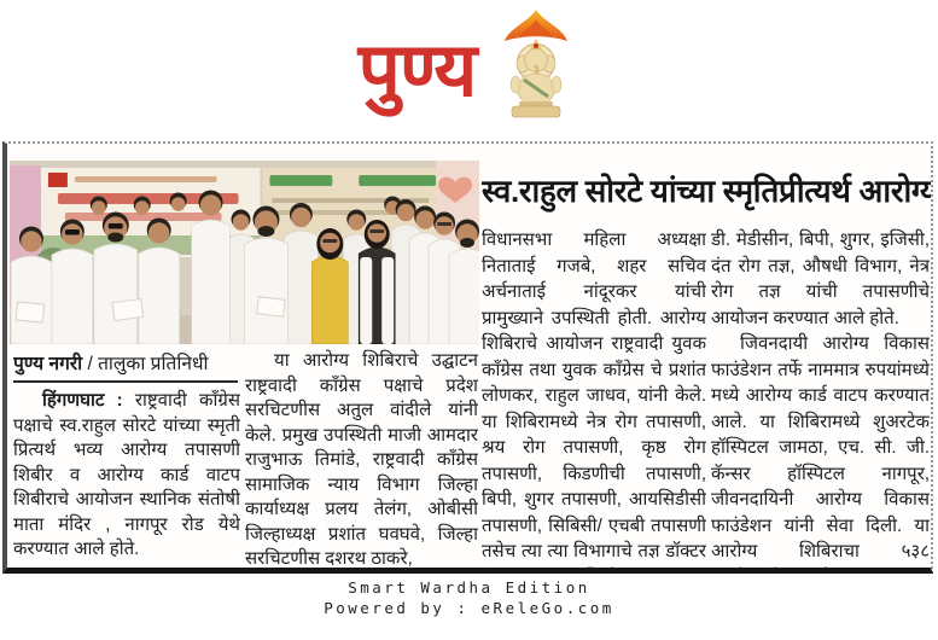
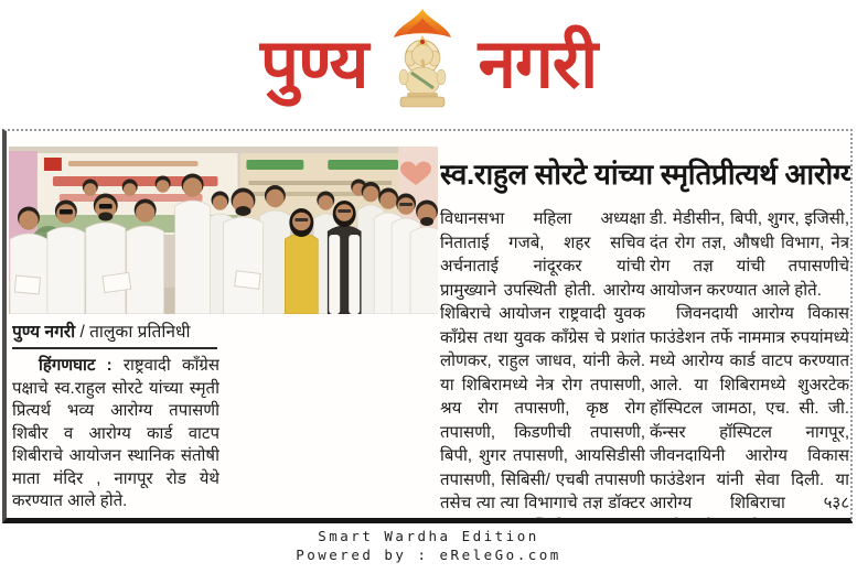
  पुण्य
+ नगरी
  स्व.राहुल सोरटे यांच्या स्मृतिप्रीत्यर्थ आरोग्य
  पुण्य नगरी / तालुका प्रतिनिधी
  हिंगणघाट : राष्ट्रवादी काँग्रेस पक्षाचे स्व.राहुल सोरटे यांच्या स्मृती प्रित्यर्थ भव्य आरोग्य तपासणी शिबीर व आरोग्य कार्ड वाटप शिबीराचे आयोजन स्थानिक संतोषी माता मंदिर , नागपूर रोड येथे करण्यात आले होते.
- या आरोग्य शिबिराचे उद्घाटन राष्ट्रवादी काँग्रेस पक्षाचे प्रदेश सरचिटणीस अतुल वांदीले यांनी केले. प्रमुख उपस्थिती माजी आमदार राजुभाऊ तिमांडे, राष्ट्रवादी काँग्रेस सामाजिक न्याय विभाग जिल्हा कार्याध्यक्ष प्रलय तेलंग, ओबीसी जिल्हाध्यक्ष प्रशांत घवघवे, जिल्हा सरचिटणीस दशरथ ठाकरे,
  विधानसभा महिला अध्यक्षा निताताई गजबे, शहर सचिव अर्चनाताई नांदूरकर यांची प्रामुख्याने उपस्थिती होती. आरोग्य शिबिराचे आयोजन राष्ट्रवादी युवक काँग्रेस तथा युवक काँग्रेस चे प्रशांत लोणकर, राहुल जाधव, यांनी केले. या शिबिरामध्ये नेत्र रोग तपासणी, श्रय रोग तपासणी, कृष्ठ रोग तपासणी, किडणीची तपासणी, बिपी, शुगर तपासणी, आयसिडीसी तपासणी, सिबिसी/ एचबी तपासणी तसेच त्या त्या विभागाचे तज्ञ डॉक्टर
  डी. मेडीसीन, बिपी, शुगर, इजिसी, दंत रोग तज्ञ, औषधी विभाग, नेत्र रोग तज्ञ यांची तपासणीचे आयोजन करण्यात आले होते.
  जिवनदायी आरोग्य विकास फाउंडेशन तर्फे नाममात्र रुपयांमध्ये मध्ये आरोग्य कार्ड वाटप करण्यात आले. या शिबिरामध्ये शुअरटेक हॉस्पिटल जामठा, एच. सी. जी. कॅन्सर हॉस्पिटल नागपूर, जीवनदायिनी आरोग्य विकास फाउंडेशन यांनी सेवा दिली. या आरोग्य शिबिराचा ५३८
  Smart Wardha Edition
  Powered by : eReleGo.com
